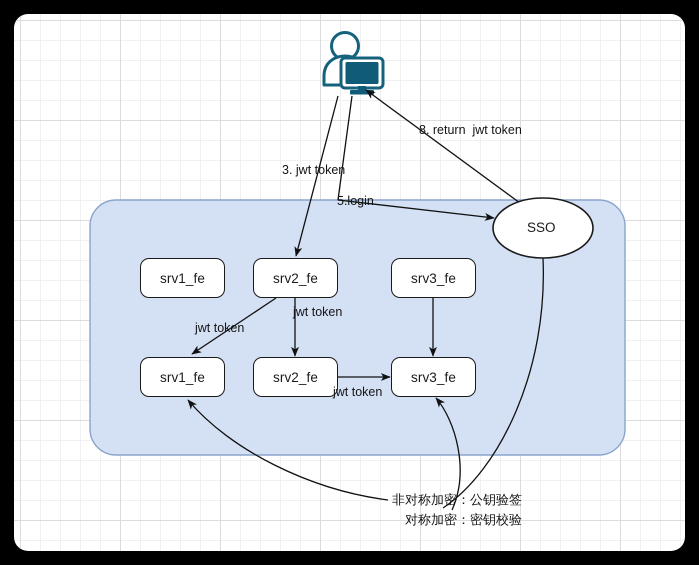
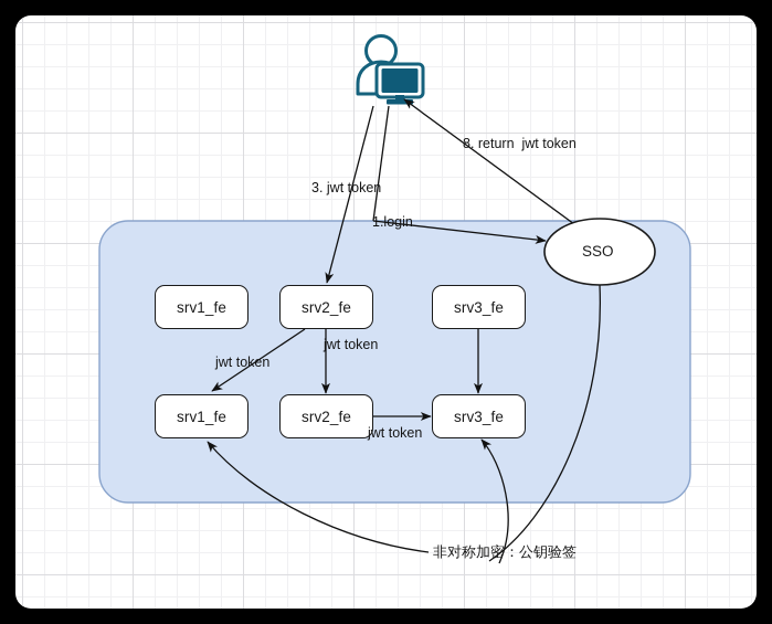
  SSO
  srv1_fe
  srv2_fe
  srv3_fe
  srv1_fe
  srv2_fe
  srv3_fe
  8. return jwt token
  3. jwt token
- 5.login
+ 1.login
  jwt token
  jwt token
  jwt token
  非对称加密：公钥验签
- 对称加密：密钥校验
